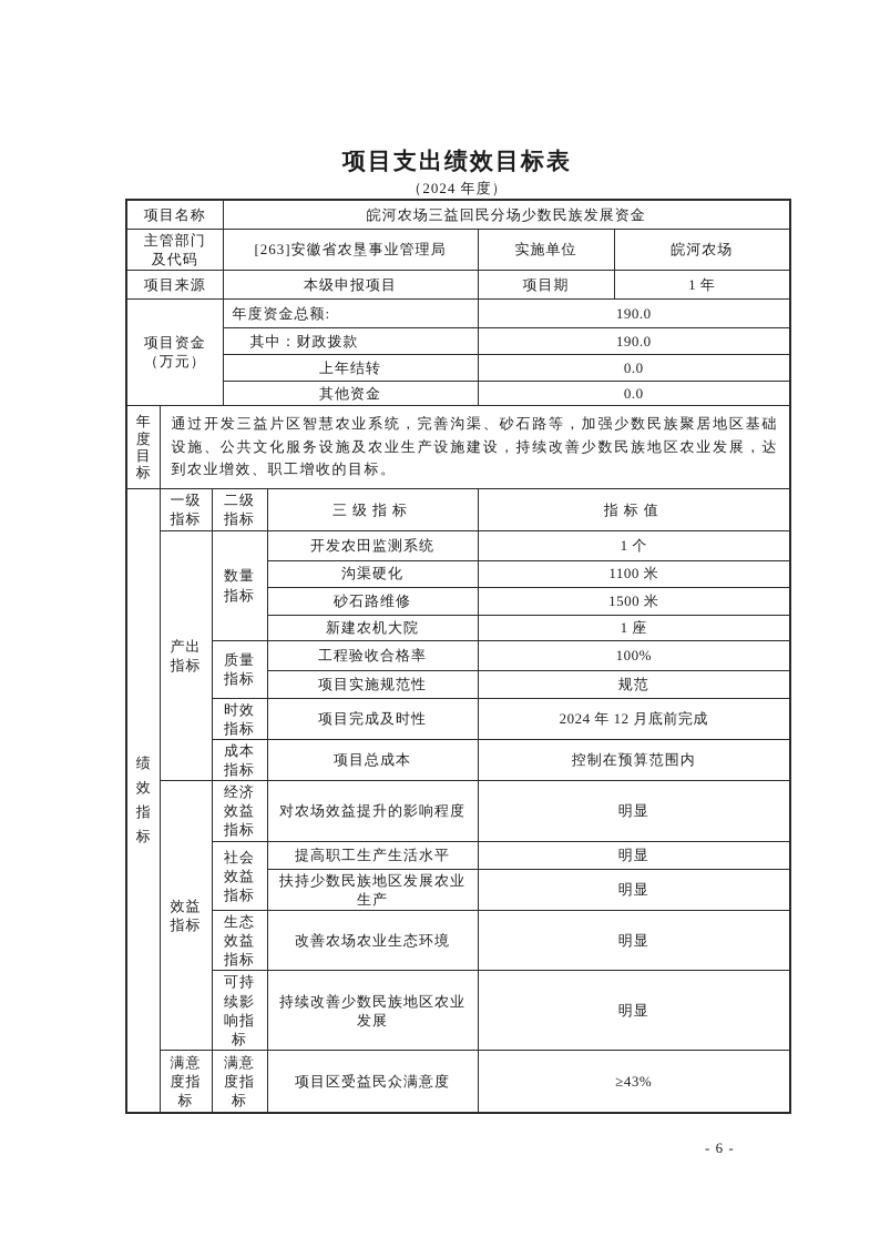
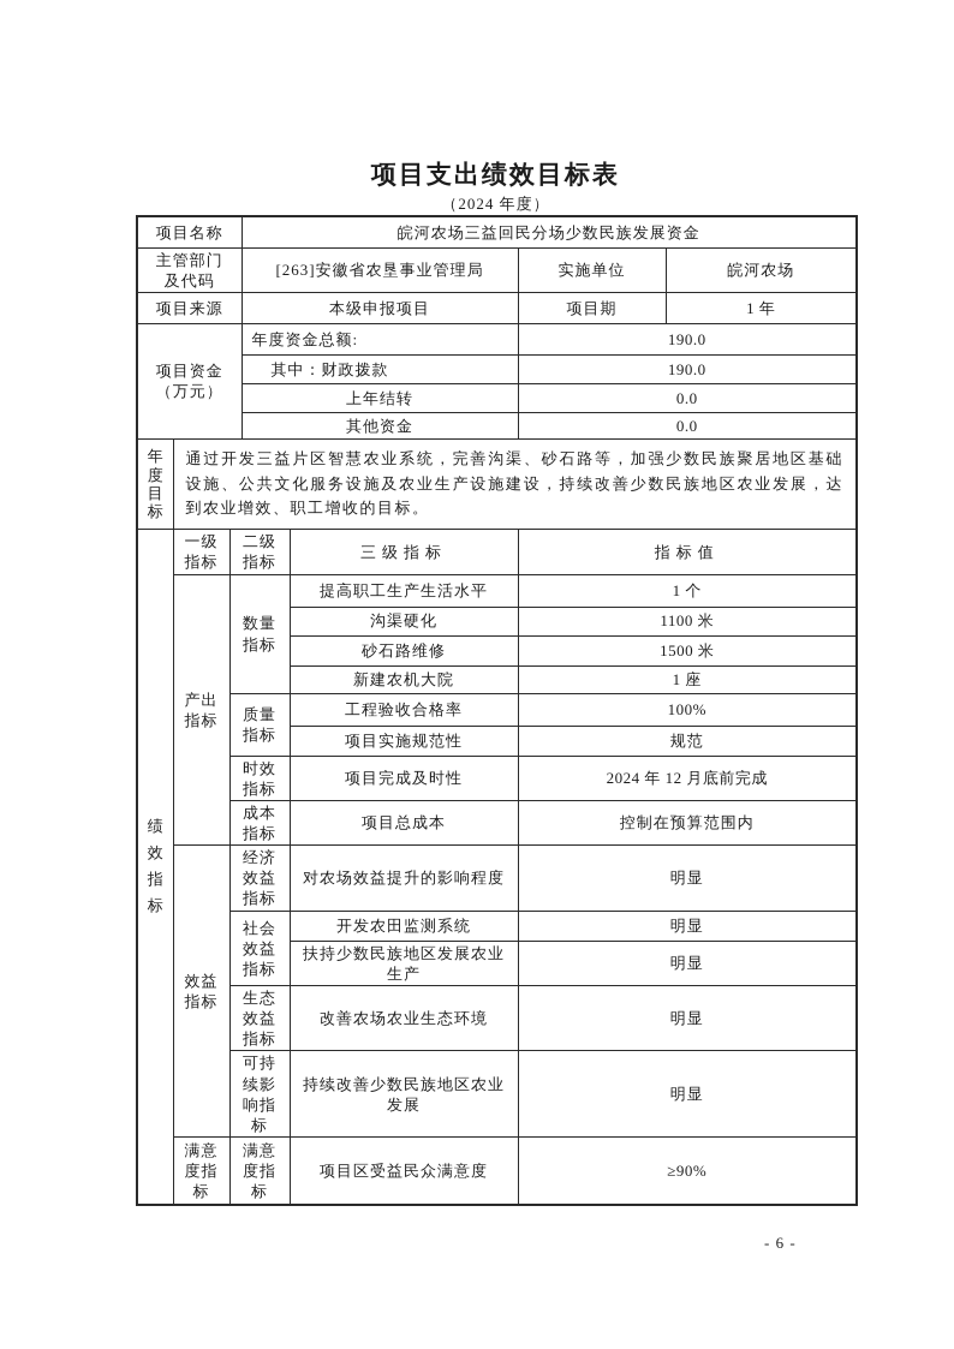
  项目支出绩效目标表
  （2024 年度）
  项目名称	皖河农场三益回民分场少数民族发展资金
  主管部门 及代码	[263]安徽省农垦事业管理局	实施单位	皖河农场
  项目来源	本级申报项目	项目期	1 年
  项目资金 （万元）	年度资金总额:	190.0
  其中：财政拨款	190.0
  上年结转	0.0
  其他资金	0.0
  年 度 目 标	通过开发三益片区智慧农业系统，完善沟渠、砂石路等，加强少数民族聚居地区基础设施、公共文化服务设施及农业生产设施建设，持续改善少数民族地区农业发展，达到农业增效、职工增收的目标。
  绩 效 指 标	一级 指标	二级 指标	三级指标	指标值
- 产出 指标	数量 指标	开发农田监测系统	1 个
+ 产出 指标	数量 指标	提高职工生产生活水平	1 个
  沟渠硬化	1100 米
  砂石路维修	1500 米
  新建农机大院	1 座
  质量 指标	工程验收合格率	100%
  项目实施规范性	规范
  时效 指标	项目完成及时性	2024 年 12 月底前完成
  成本 指标	项目总成本	控制在预算范围内
  效益 指标	经济 效益 指标	对农场效益提升的影响程度	明显
- 社会 效益 指标	提高职工生产生活水平	明显
+ 社会 效益 指标	开发农田监测系统	明显
  扶持少数民族地区发展农业 生产	明显
  生态 效益 指标	改善农场农业生态环境	明显
  可持 续影 响指 标	持续改善少数民族地区农业 发展	明显
- 满意 度指 标	满意 度指 标	项目区受益民众满意度	≥43%
+ 满意 度指 标	满意 度指 标	项目区受益民众满意度	≥90%
  - 6 -
